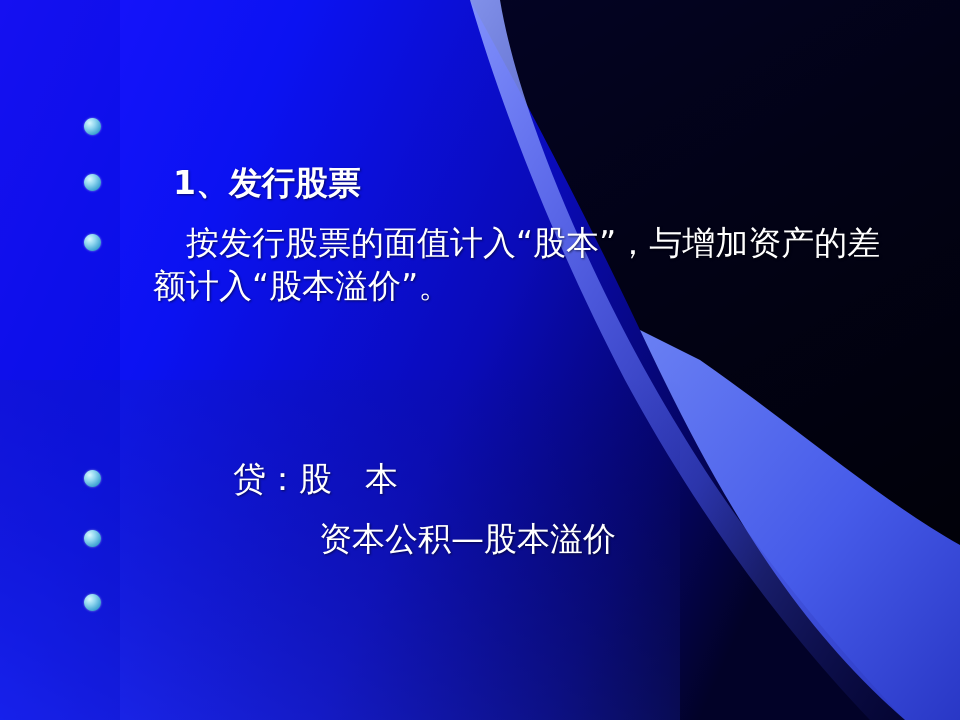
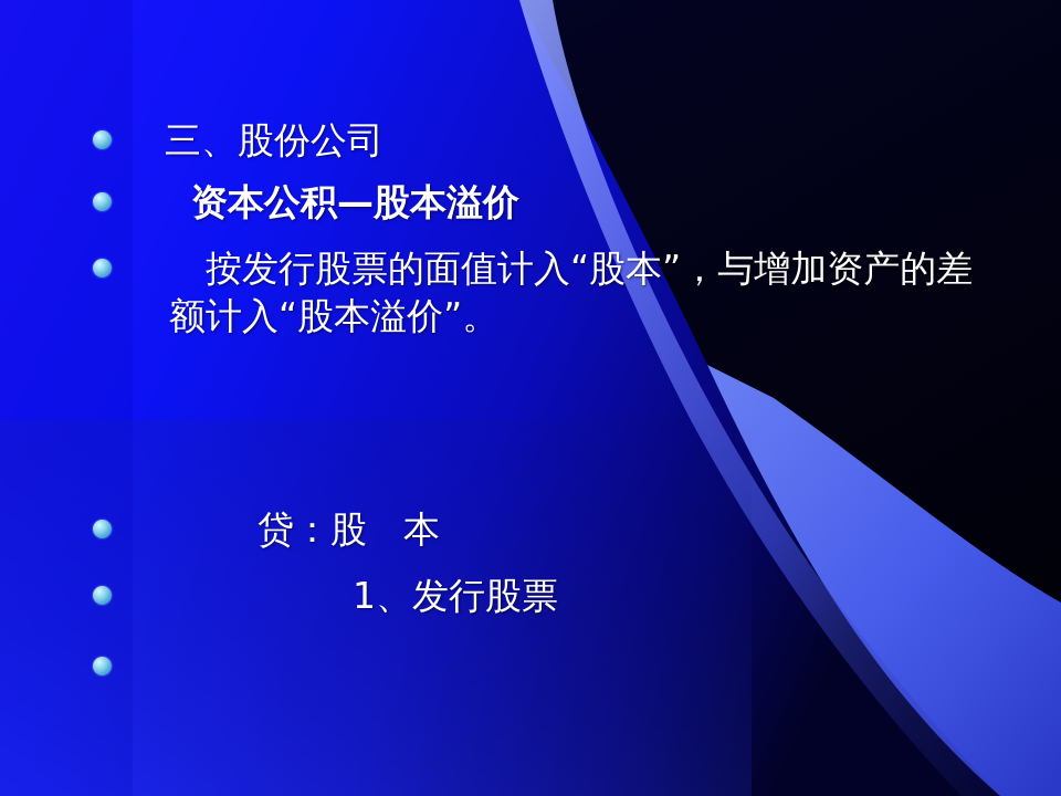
+ 三、股份公司
- 1、发行股票
+ 资本公积—股本溢价
  按发行股票的面值计入“股本”，与增加资产的差额计入“股本溢价”。
  贷：股 本
- 资本公积—股本溢价
+ 1、发行股票
